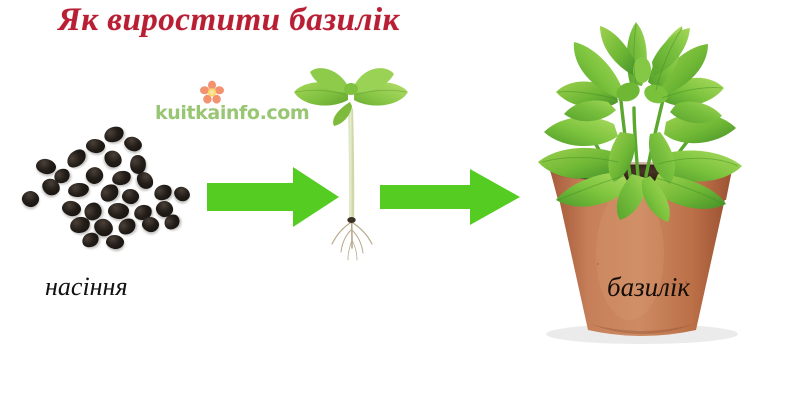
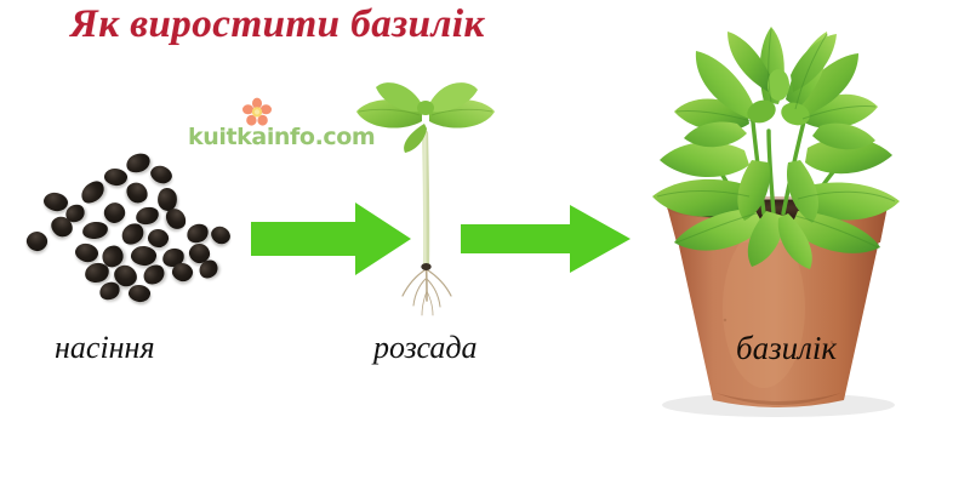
  Як виростити базилік
  kuitkainfo.com
  насіння
+ розсада
  базилік
